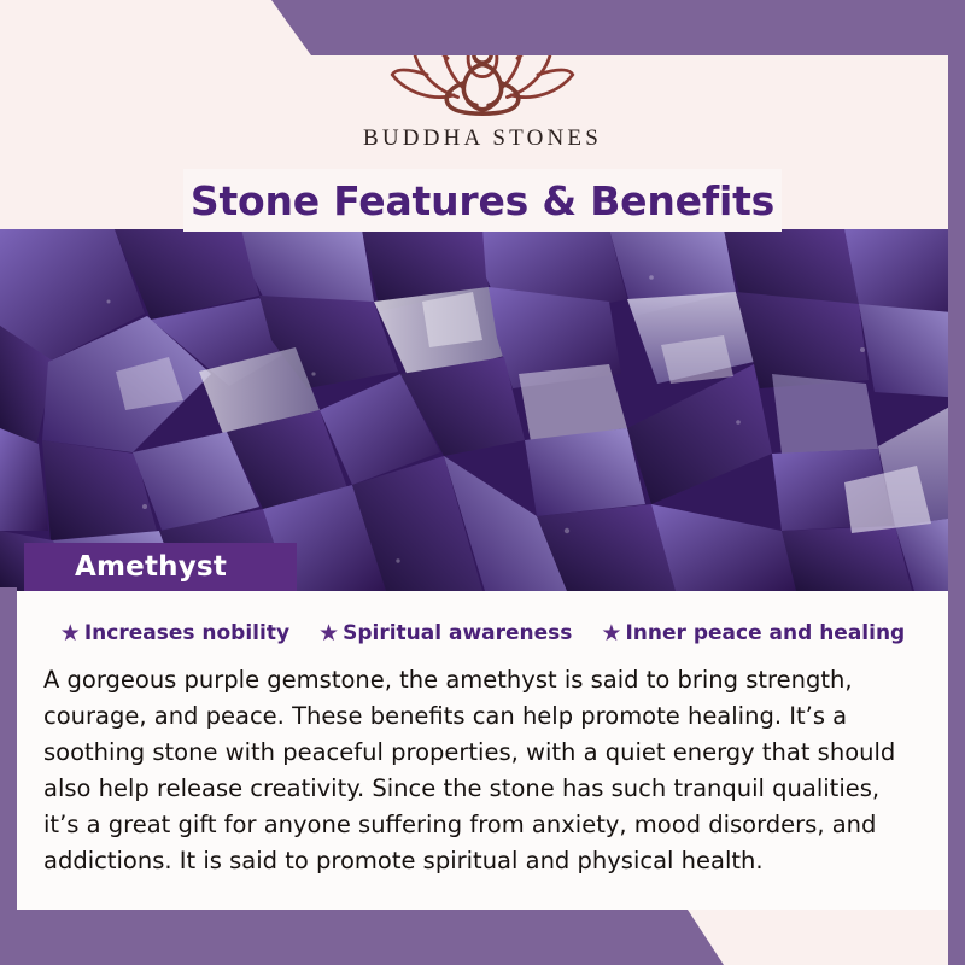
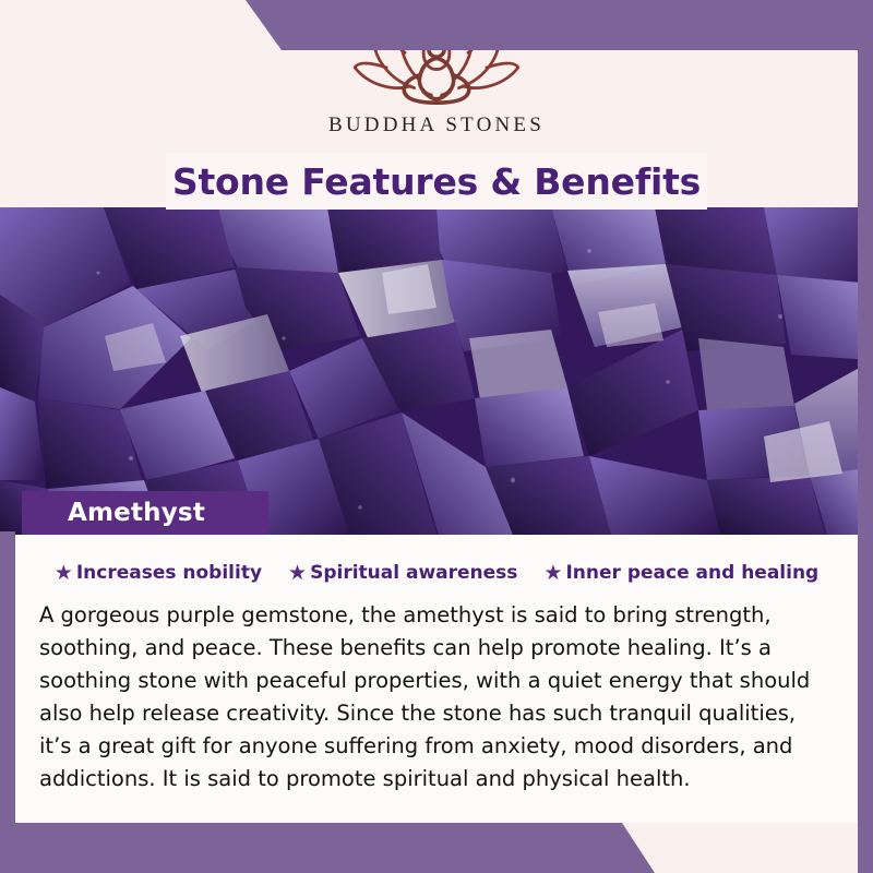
  BUDDHA STONES
  Stone Features & Benefits
  Amethyst
  ★
  Increases nobility
  ★
  Spiritual awareness
  ★
  Inner peace and healing
- A gorgeous purple gemstone, the amethyst is said to bring strength, courage, and peace. These benefits can help promote healing. It’s a soothing stone with peaceful properties, with a quiet energy that should also help release creativity. Since the stone has such tranquil qualities, it’s a great gift for anyone suffering from anxiety, mood disorders, and addictions. It is said to promote spiritual and physical health.
+ A gorgeous purple gemstone, the amethyst is said to bring strength, soothing, and peace. These benefits can help promote healing. It’s a soothing stone with peaceful properties, with a quiet energy that should also help release creativity. Since the stone has such tranquil qualities, it’s a great gift for anyone suffering from anxiety, mood disorders, and addictions. It is said to promote spiritual and physical health.
